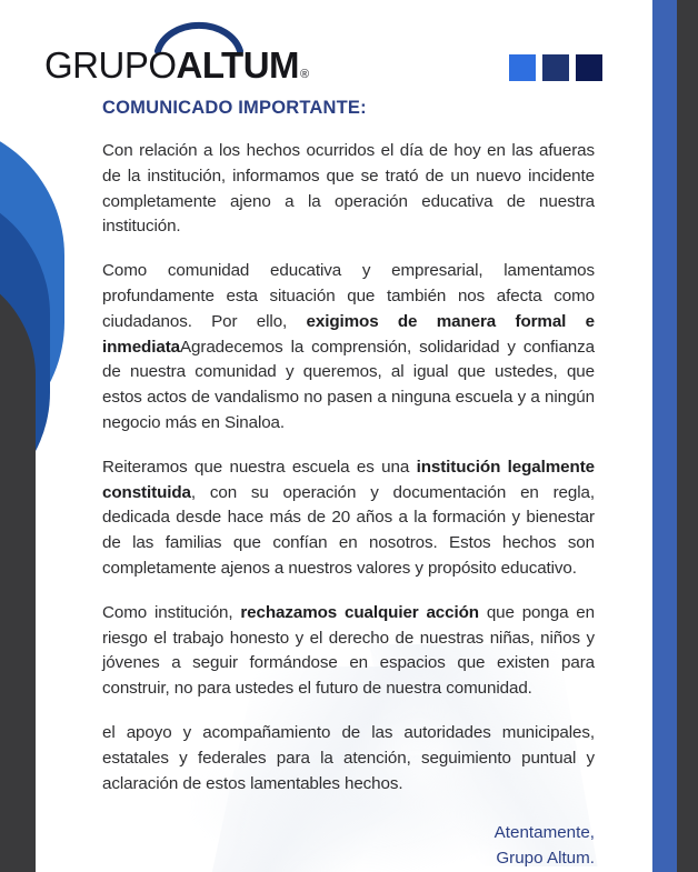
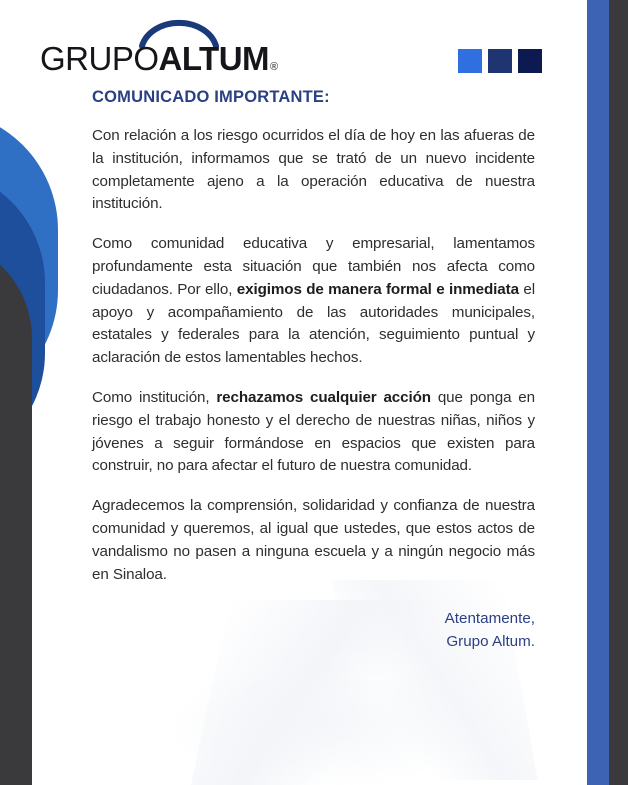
  GRUPOALTUM®
  COMUNICADO IMPORTANTE:
- Con relación a los hechos ocurridos el día de hoy en las afueras de la institución, informamos que se trató de un nuevo incidente completamente ajeno a la operación educativa de nuestra institución.
+ Con relación a los riesgo ocurridos el día de hoy en las afueras de la institución, informamos que se trató de un nuevo incidente completamente ajeno a la operación educativa de nuestra institución.
- Como comunidad educativa y empresarial, lamentamos profundamente esta situación que también nos afecta como ciudadanos. Por ello, exigimos de manera formal e inmediataAgradecemos la comprensión, solidaridad y confianza de nuestra comunidad y queremos, al igual que ustedes, que estos actos de vandalismo no pasen a ninguna escuela y a ningún negocio más en Sinaloa.
+ Como comunidad educativa y empresarial, lamentamos profundamente esta situación que también nos afecta como ciudadanos. Por ello, exigimos de manera formal e inmediata el apoyo y acompañamiento de las autoridades municipales, estatales y federales para la atención, seguimiento puntual y aclaración de estos lamentables hechos.
- Reiteramos que nuestra escuela es una institución legalmente constituida, con su operación y documentación en regla, dedicada desde hace más de 20 años a la formación y bienestar de las familias que confían en nosotros. Estos hechos son completamente ajenos a nuestros valores y propósito educativo.
- Como institución, rechazamos cualquier acción que ponga en riesgo el trabajo honesto y el derecho de nuestras niñas, niños y jóvenes a seguir formándose en espacios que existen para construir, no para ustedes el futuro de nuestra comunidad.
+ Como institución, rechazamos cualquier acción que ponga en riesgo el trabajo honesto y el derecho de nuestras niñas, niños y jóvenes a seguir formándose en espacios que existen para construir, no para afectar el futuro de nuestra comunidad.
- el apoyo y acompañamiento de las autoridades municipales, estatales y federales para la atención, seguimiento puntual y aclaración de estos lamentables hechos.
+ Agradecemos la comprensión, solidaridad y confianza de nuestra comunidad y queremos, al igual que ustedes, que estos actos de vandalismo no pasen a ninguna escuela y a ningún negocio más en Sinaloa.
  Atentamente,
  Grupo Altum.
